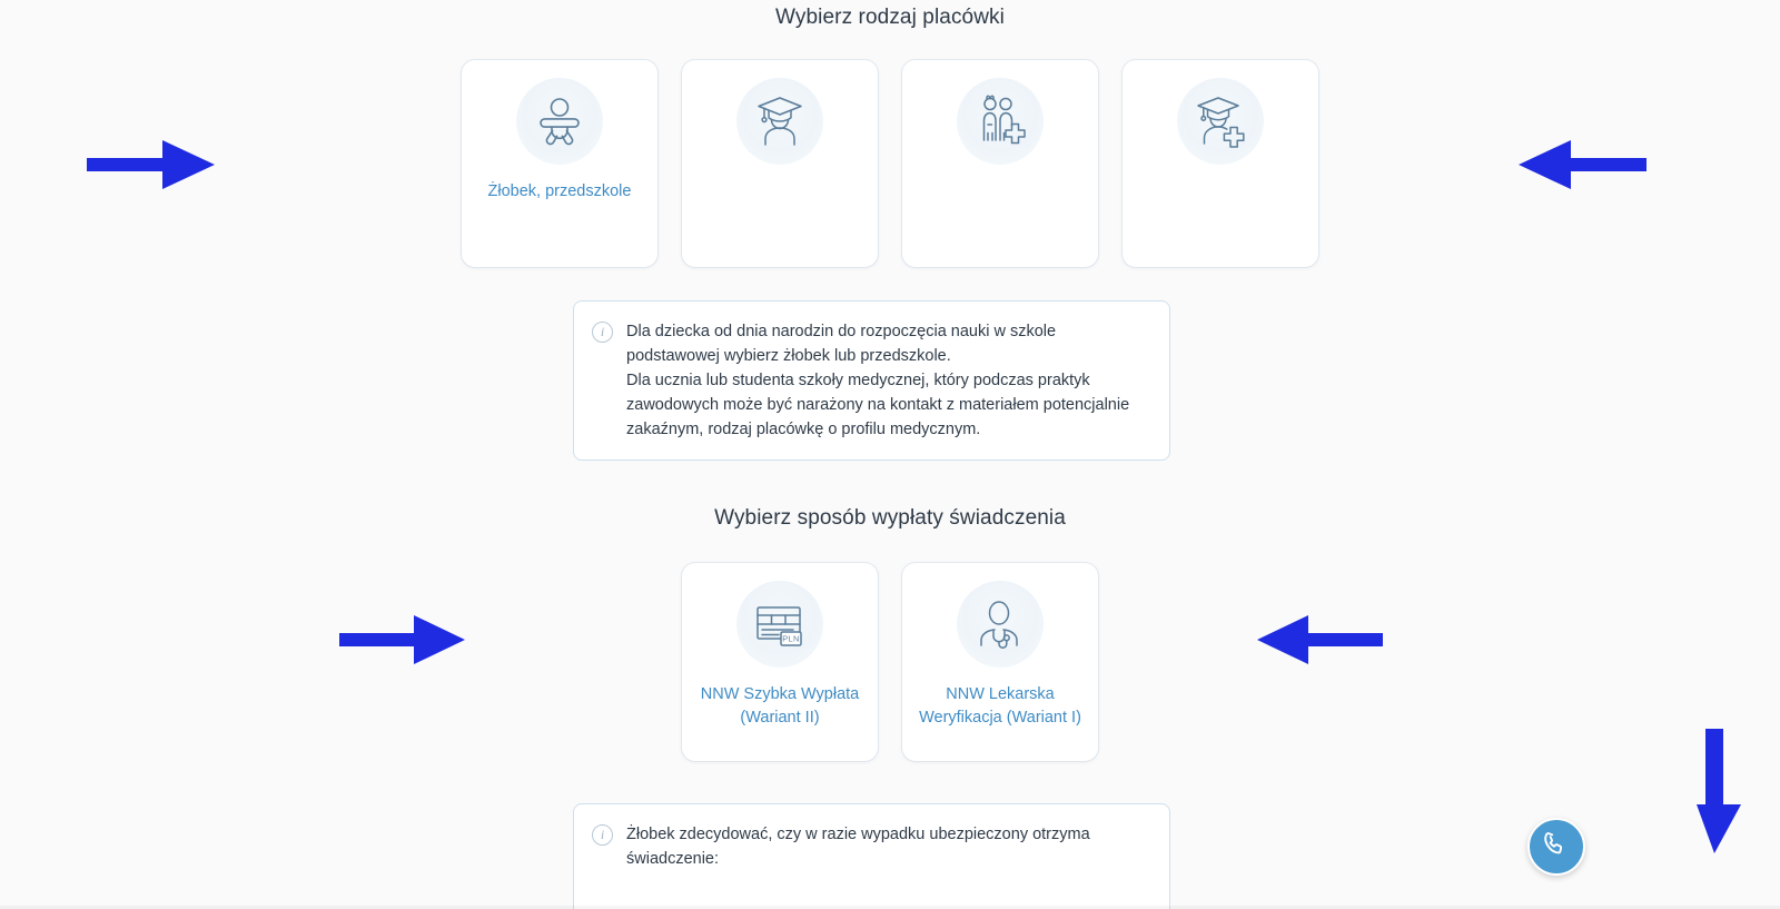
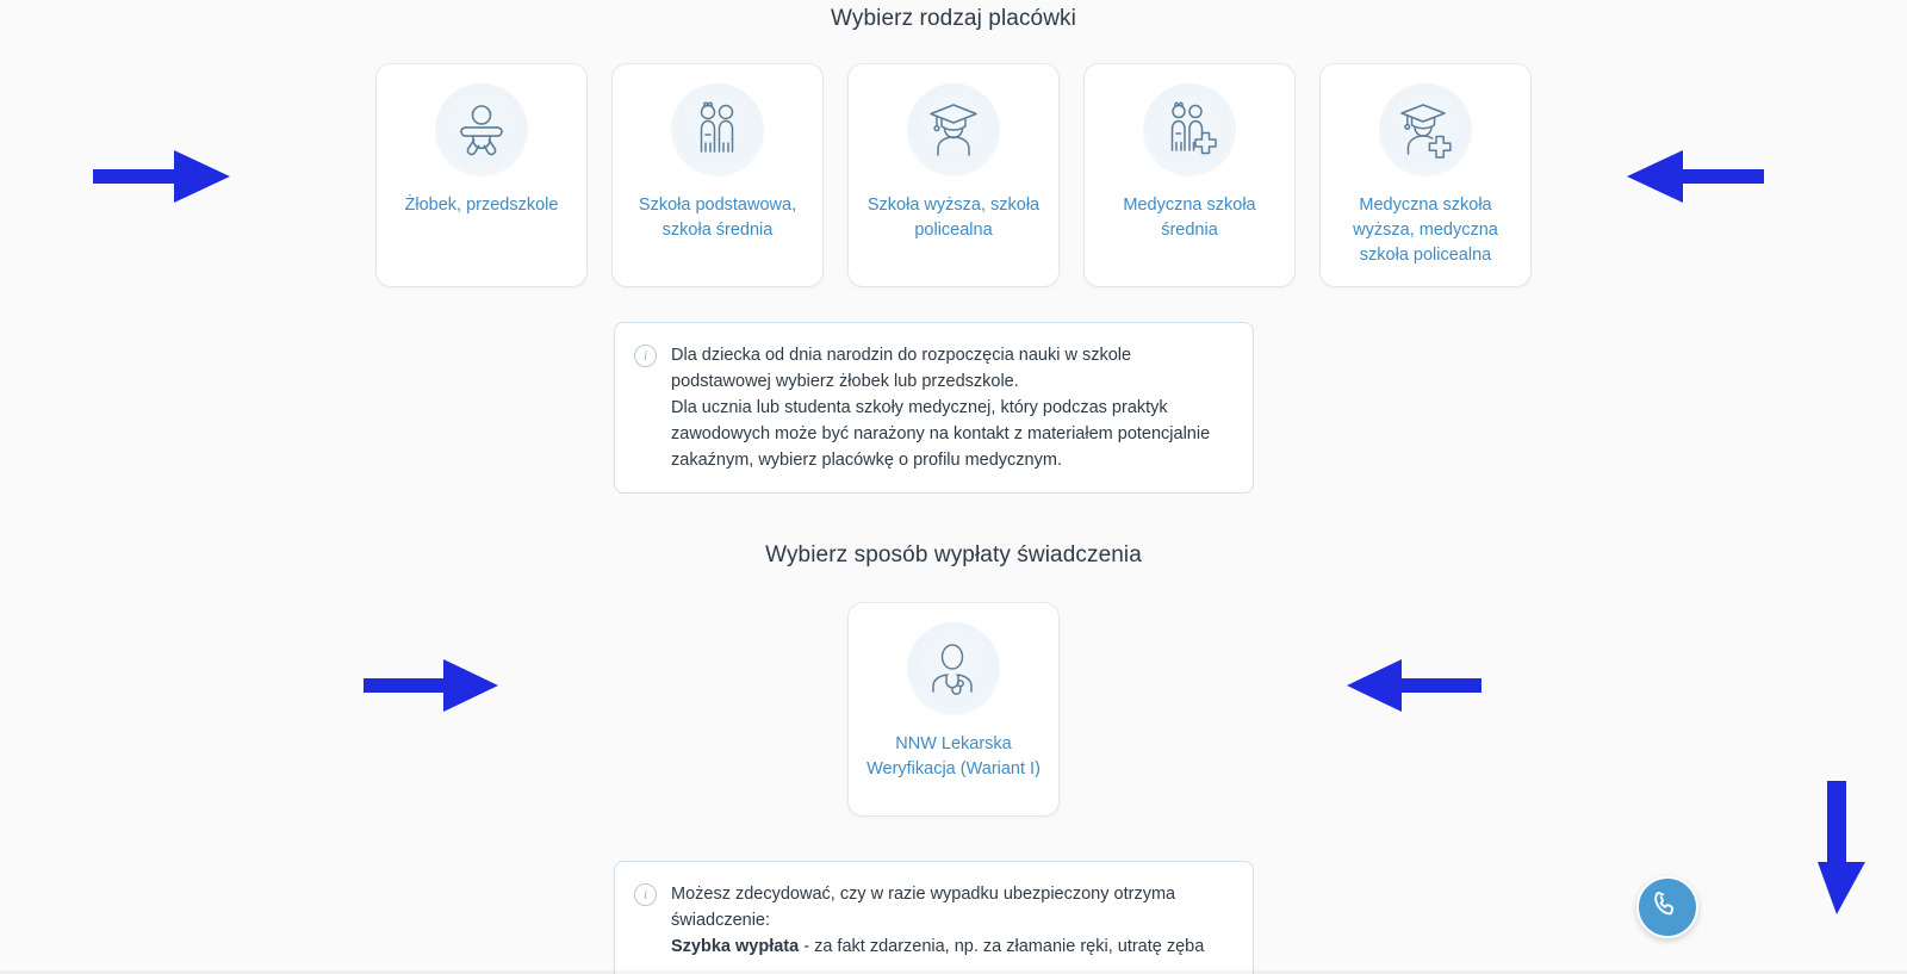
  Wybierz rodzaj placówki
  Żłobek, przedszkole
+ Szkoła podstawowa, szkoła średnia
+ Szkoła wyższa, szkoła policealna
+ Medyczna szkoła średnia
+ Medyczna szkoła wyższa, medyczna szkoła policealna
  i
  Dla dziecka od dnia narodzin do rozpoczęcia nauki w szkole podstawowej wybierz żłobek lub przedszkole.
- Dla ucznia lub studenta szkoły medycznej, który podczas praktyk zawodowych może być narażony na kontakt z materiałem potencjalnie zakaźnym, rodzaj placówkę o profilu medycznym.
+ Dla ucznia lub studenta szkoły medycznej, który podczas praktyk zawodowych może być narażony na kontakt z materiałem potencjalnie zakaźnym, wybierz placówkę o profilu medycznym.
  Wybierz sposób wypłaty świadczenia
- PLN
- NNW Szybka Wypłata (Wariant II)
  NNW Lekarska Weryfikacja (Wariant I)
  i
- Żłobek zdecydować, czy w razie wypadku ubezpieczony otrzyma świadczenie:
+ Możesz zdecydować, czy w razie wypadku ubezpieczony otrzyma świadczenie:
+ Szybka wypłata - za fakt zdarzenia, np. za złamanie ręki, utratę zęba
